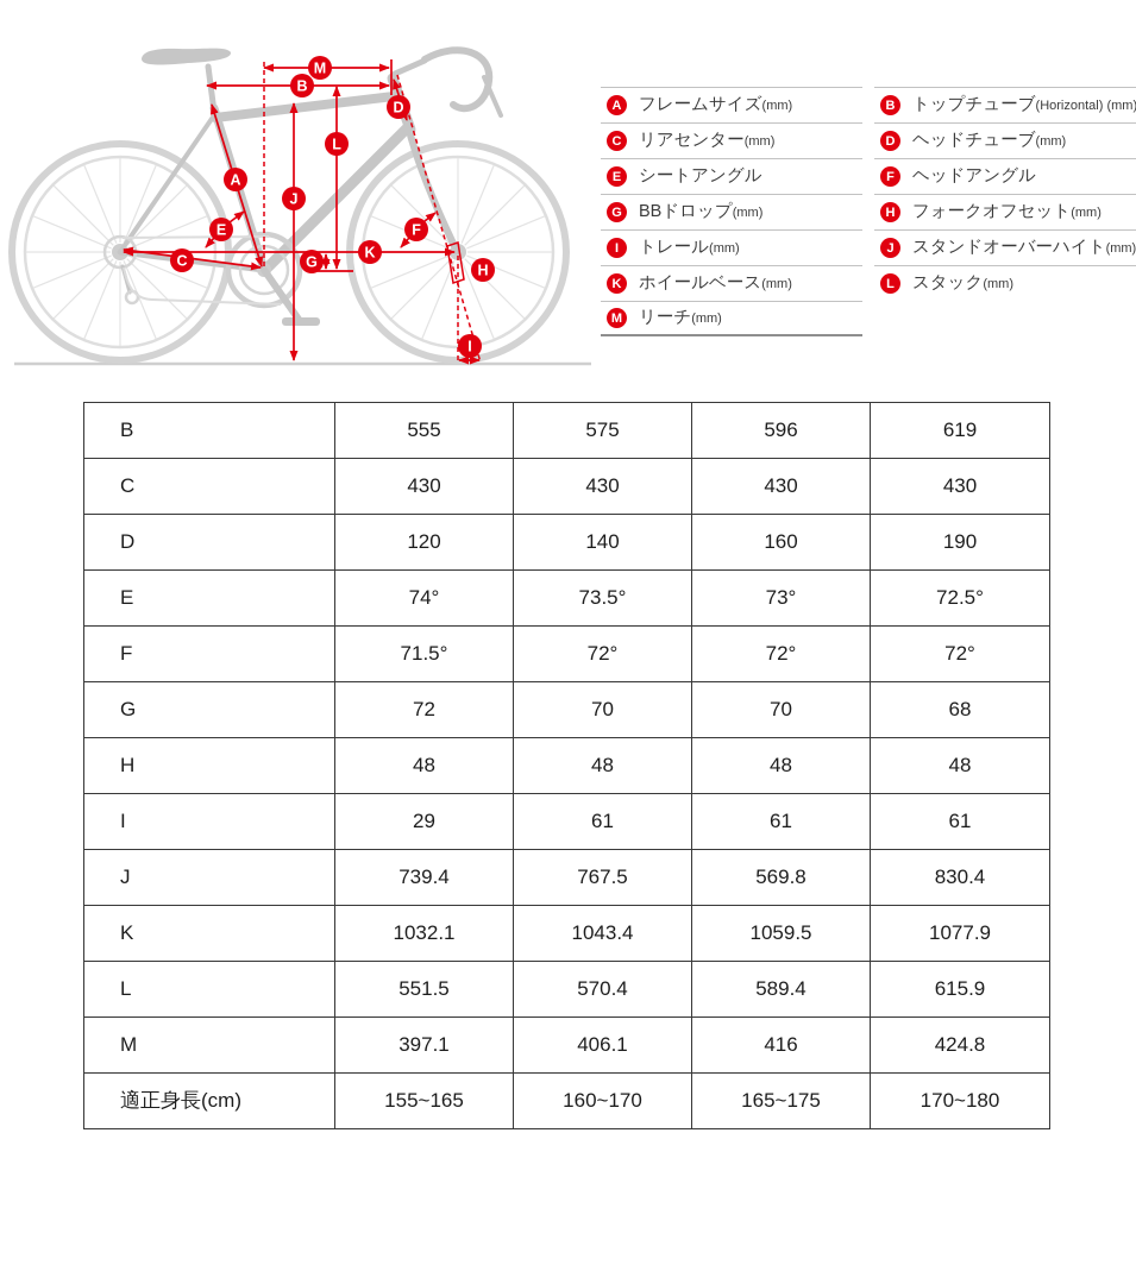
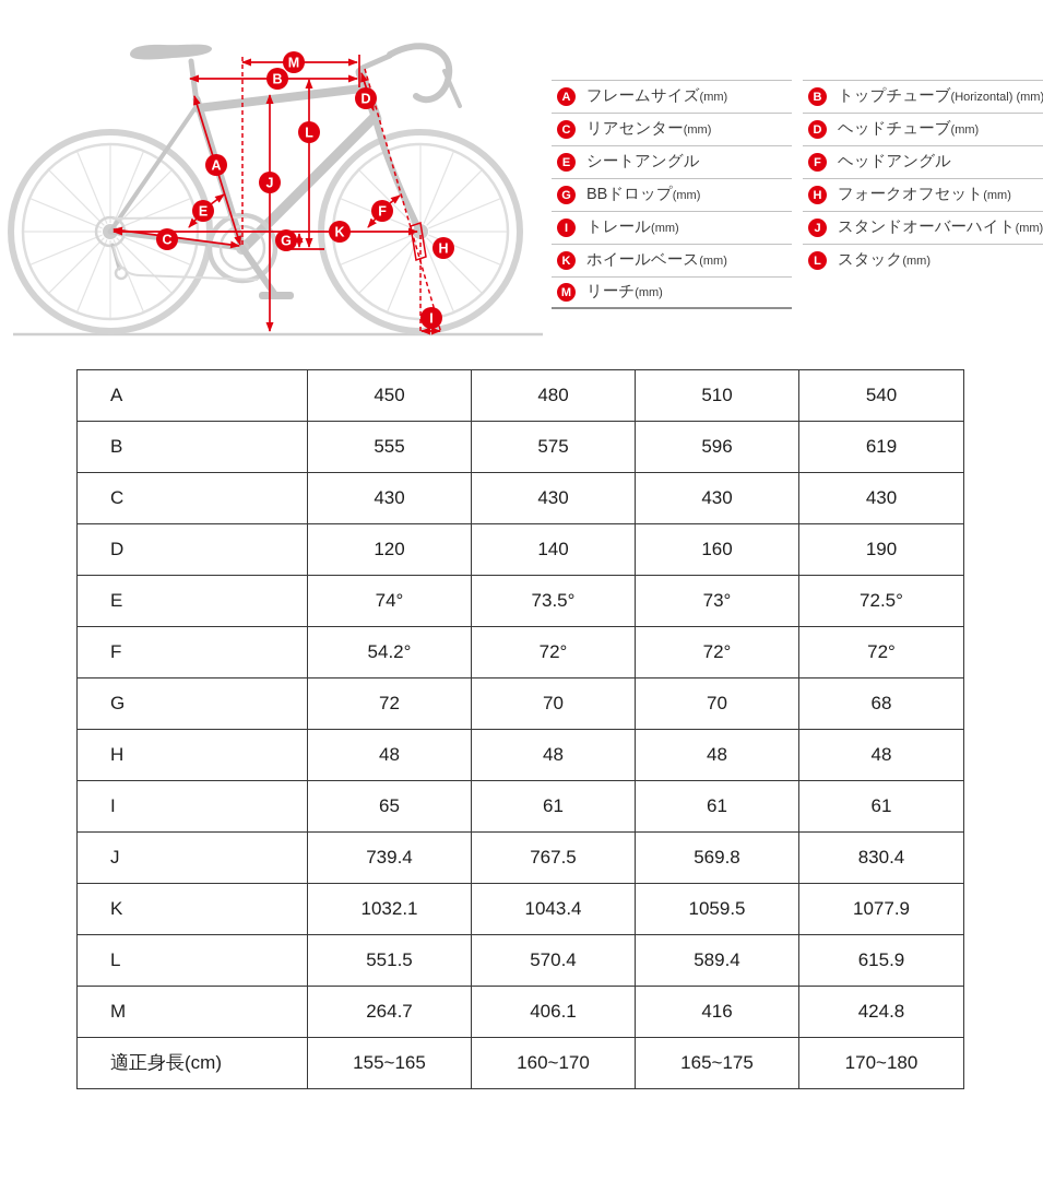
  A
  B
  C
  D
  E
  F
  G
  H
  I
  J
  K
  L
  M
  A
  フレームサイズ(mm)
  C
  リアセンター(mm)
  E
  シートアングル
  G
  BBドロップ(mm)
  I
  トレール(mm)
  K
  ホイールベース(mm)
  M
  リーチ(mm)
  B
  トップチューブ(Horizontal) (mm)
  D
  ヘッドチューブ(mm)
  F
  ヘッドアングル
  H
  フォークオフセット(mm)
  J
  スタンドオーバーハイト(mm)
  L
  スタック(mm)
+ A	450	480	510	540
  B	555	575	596	619
  C	430	430	430	430
  D	120	140	160	190
  E	74°	73.5°	73°	72.5°
- F	71.5°	72°	72°	72°
+ F	54.2°	72°	72°	72°
  G	72	70	70	68
  H	48	48	48	48
- I	29	61	61	61
+ I	65	61	61	61
  J	739.4	767.5	569.8	830.4
  K	1032.1	1043.4	1059.5	1077.9
  L	551.5	570.4	589.4	615.9
- M	397.1	406.1	416	424.8
+ M	264.7	406.1	416	424.8
  適正身長(cm)	155~165	160~170	165~175	170~180
